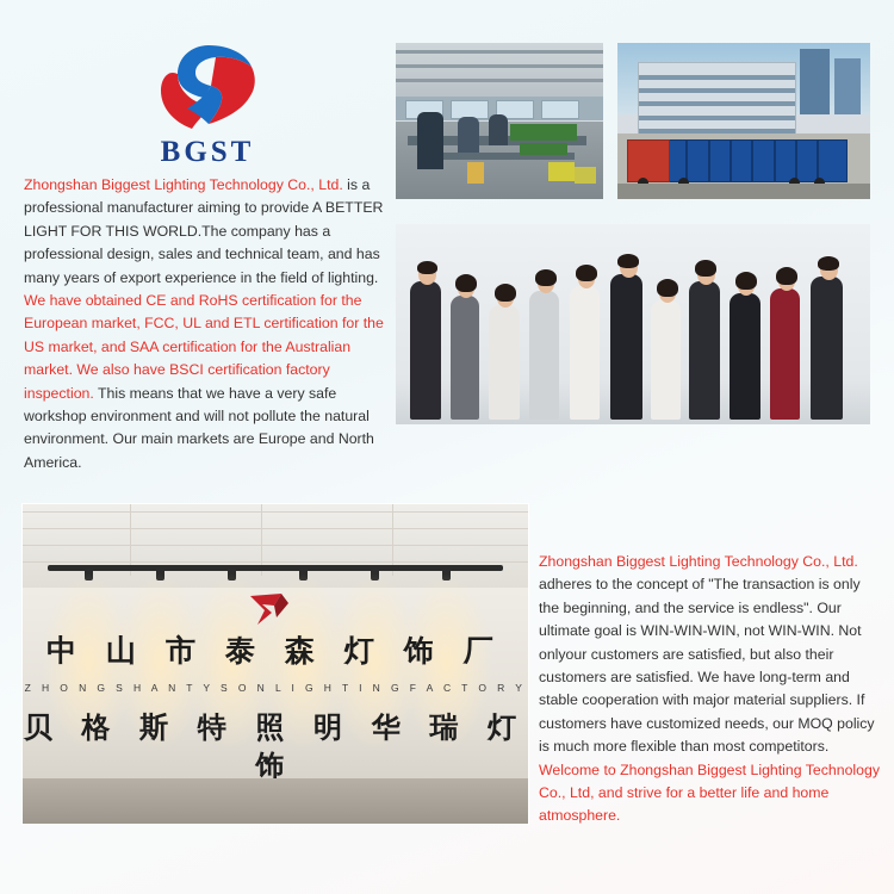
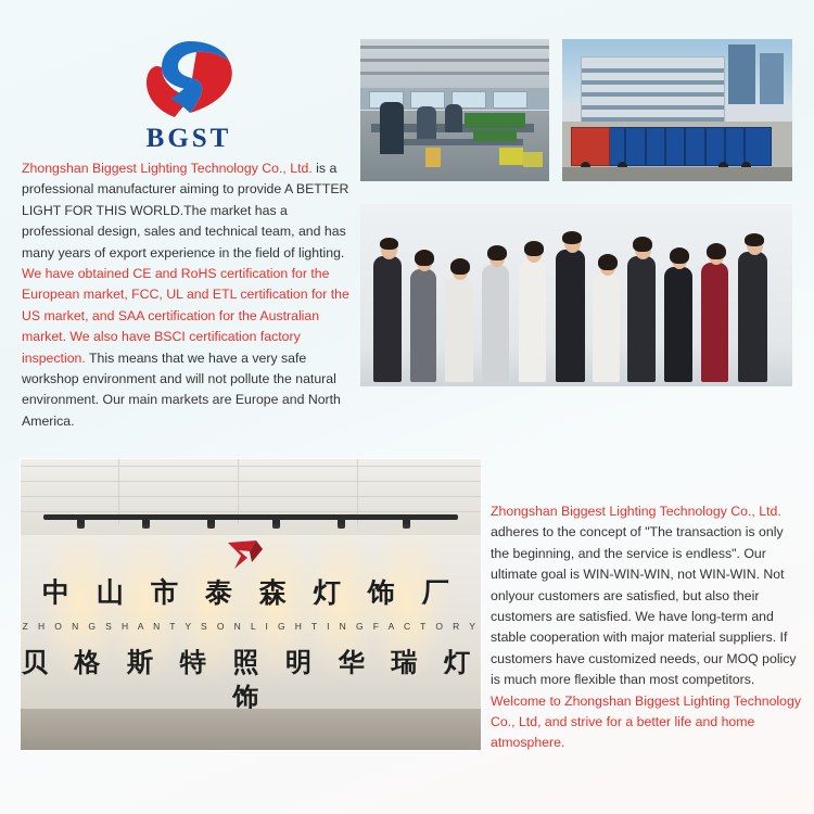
  BGST
- Zhongshan Biggest Lighting Technology Co., Ltd. is a professional manufacturer aiming to provide A BETTER LIGHT FOR THIS WORLD.The company has a professional design, sales and technical team, and has many years of export experience in the field of lighting. We have obtained CE and RoHS certification for the European market, FCC, UL and ETL certification for the US market, and SAA certification for the Australian market. We also have BSCI certification factory inspection. This means that we have a very safe workshop environment and will not pollute the natural environment. Our main markets are Europe and North America.
+ Zhongshan Biggest Lighting Technology Co., Ltd. is a professional manufacturer aiming to provide A BETTER LIGHT FOR THIS WORLD.The market has a professional design, sales and technical team, and has many years of export experience in the field of lighting. We have obtained CE and RoHS certification for the European market, FCC, UL and ETL certification for the US market, and SAA certification for the Australian market. We also have BSCI certification factory inspection. This means that we have a very safe workshop environment and will not pollute the natural environment. Our main markets are Europe and North America.
  中 山 市 泰 森 灯 饰 厂
  Z H O N G S H A N T Y S O N L I G H T I N G F A C T O R Y
  贝 格 斯 特 照 明 华 瑞 灯 饰
  Zhongshan Biggest Lighting Technology Co., Ltd. adheres to the concept of "The transaction is only the beginning, and the service is endless". Our ultimate goal is WIN-WIN-WIN, not WIN-WIN. Not onlyour customers are satisfied, but also their customers are satisfied. We have long-term and stable cooperation with major material suppliers. If customers have customized needs, our MOQ policy is much more flexible than most competitors. Welcome to Zhongshan Biggest Lighting Technology Co., Ltd, and strive for a better life and home atmosphere.
